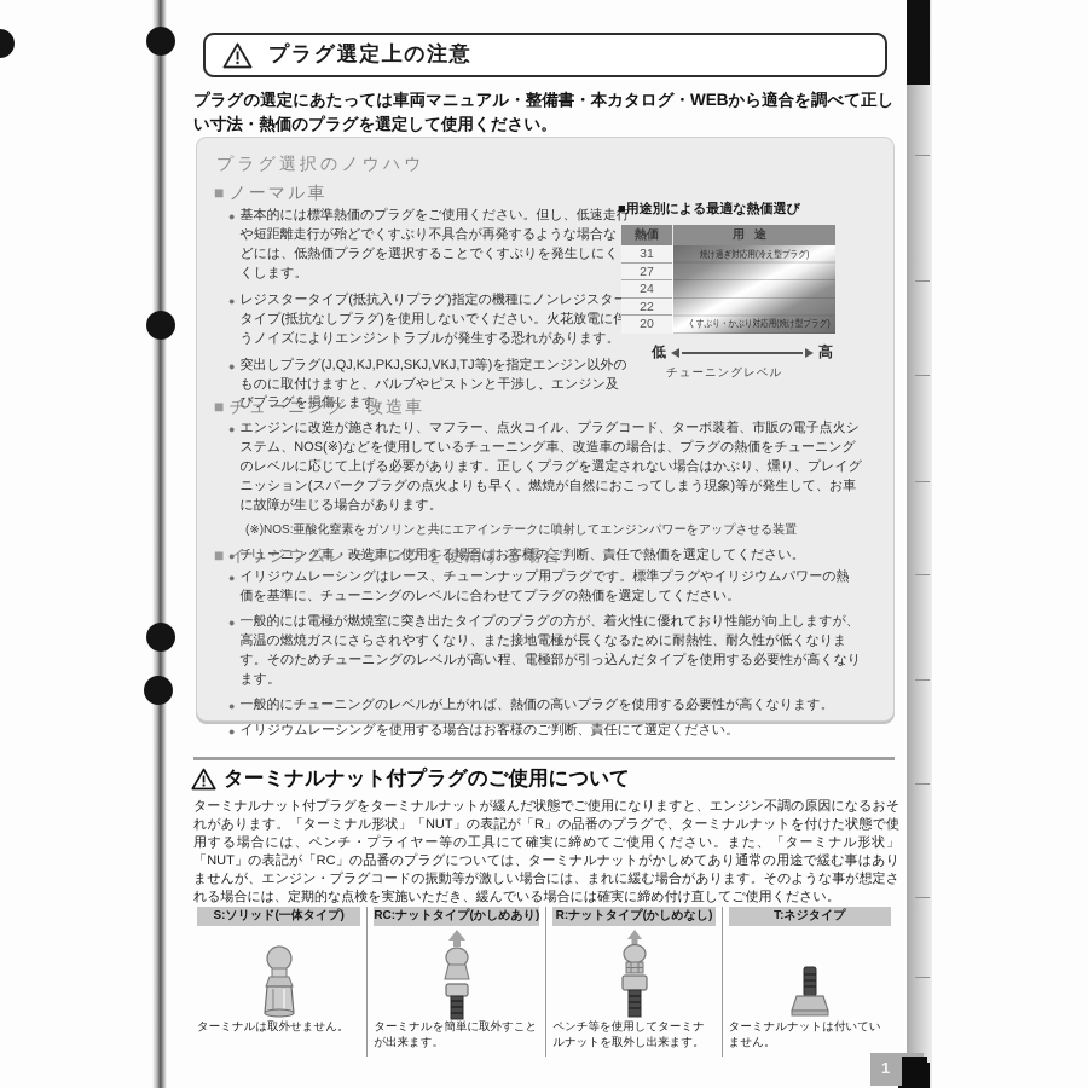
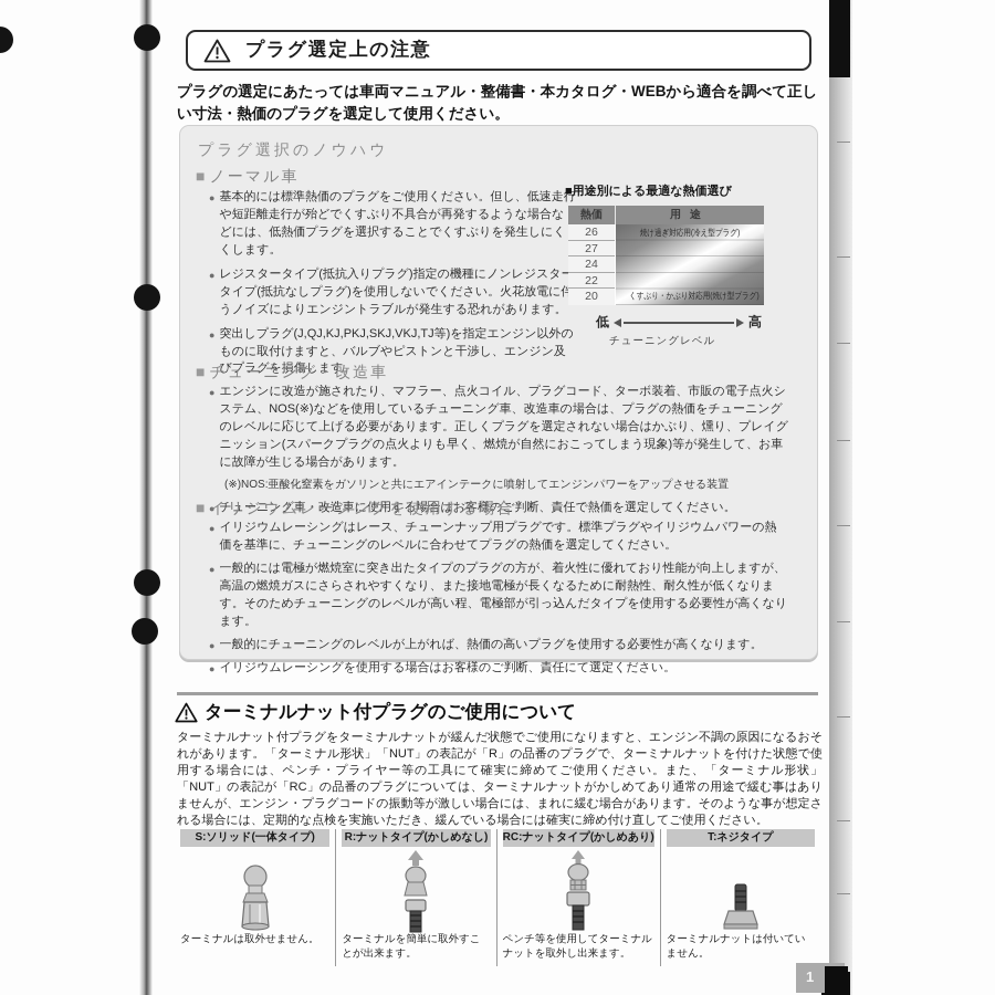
  プラグ選定上の注意
  プラグの選定にあたっては車両マニュアル・整備書・本カタログ・WEBから適合を調べて正しい寸法・熱価のプラグを選定して使用ください。
  プラグ選択のノウハウ
  ■ ノーマル車
  ●
  基本的には標準熱価のプラグをご使用ください。但し、低速走行や短距離走行が殆どでくすぶり不具合が再発するような場合などには、低熱価プラグを選択することでくすぶりを発生しにくくします。
  ●
  レジスタータイプ(抵抗入りプラグ)指定の機種にノンレジスタタイプ(抵抗なしプラグ)を使用しないでください。火花放電に伴うノイズによりエンジントラブルが発生する恐れがあります。
  ●
  突出しプラグ(J,QJ,KJ,PKJ,SKJ,VKJ,TJ等)を指定エンジン以外のものに取付けますと、バルブやピストンと干渉し、エンジン及びプラグを損傷します。
  ■用途別による最適な熱価選び
  熱価
  用途
- 31
+ 26
  27
  24
  22
  20
  焼け過ぎ対応用(冷え型プラグ)
  くすぶり・かぶり対応用(焼け型プラグ)
  低
  高
  チューニングレベル
  ■ チューニング・改造車
  ●
  エンジンに改造が施されたり、マフラー、点火コイル、プラグコード、ターボ装着、市販の電子点火システム、NOS(※)などを使用しているチューニング車、改造車の場合は、プラグの熱価をチューニングのレベルに応じて上げる必要があります。正しくプラグを選定されない場合はかぶり、燻り、プレイグニッション(スパークプラグの点火よりも早く、燃焼が自然におこってしまう現象)等が発生して、お車に故障が生じる場合があります。
  (※)NOS:亜酸化窒素をガソリンと共にエアインテークに噴射してエンジンパワーをアップさせる装置
  ●
  チューニング車・改造車に使用する場合はお客様のご判断、責任で熱価を選定してください。
  ■ イリジウムレーシングを使用する場合
  ●
  イリジウムレーシングはレース、チューンナップ用プラグです。標準プラグやイリジウムパワーの熱価を基準に、チューニングのレベルに合わせてプラグの熱価を選定してください。
  ●
  一般的には電極が燃焼室に突き出たタイプのプラグの方が、着火性に優れており性能が向上しますが、高温の燃焼ガスにさらされやすくなり、また接地電極が長くなるために耐熱性、耐久性が低くなります。そのためチューニングのレベルが高い程、電極部が引っ込んだタイプを使用する必要性が高くなります。
  ●
  一般的にチューニングのレベルが上がれば、熱価の高いプラグを使用する必要性が高くなります。
  ●
  イリジウムレーシングを使用する場合はお客様のご判断、責任にて選定ください。
  ターミナルナット付プラグのご使用について
  ターミナルナット付プラグをターミナルナットが緩んだ状態でご使用になりますと、エンジン不調の原因になるおそれがあります。「ターミナル形状」「NUT」の表記が「R」の品番のプラグで、ターミナルナットを付けた状態で使用する場合には、ペンチ・プライヤー等の工具にて確実に締めてご使用ください。また、「ターミナル形状」「NUT」の表記が「RC」の品番のプラグについては、ターミナルナットがかしめてあり通常の用途で緩む事はありませんが、エンジン・プラグコードの振動等が激しい場合には、まれに緩む場合があります。そのような事が想定される場合には、定期的な点検を実施いただき、緩んでいる場合には確実に締め付け直してご使用ください。
  S:ソリッド(一体タイプ)
  ターミナルは取外せません。
- RC:ナットタイプ(かしめあり)
+ R:ナットタイプ(かしめなし)
  ターミナルを簡単に取外すことが出来ます。
- R:ナットタイプ(かしめなし)
+ RC:ナットタイプ(かしめあり)
  ペンチ等を使用してターミナルナットを取外し出来ます。
  T:ネジタイプ
  ターミナルナットは付いていません。
  1
